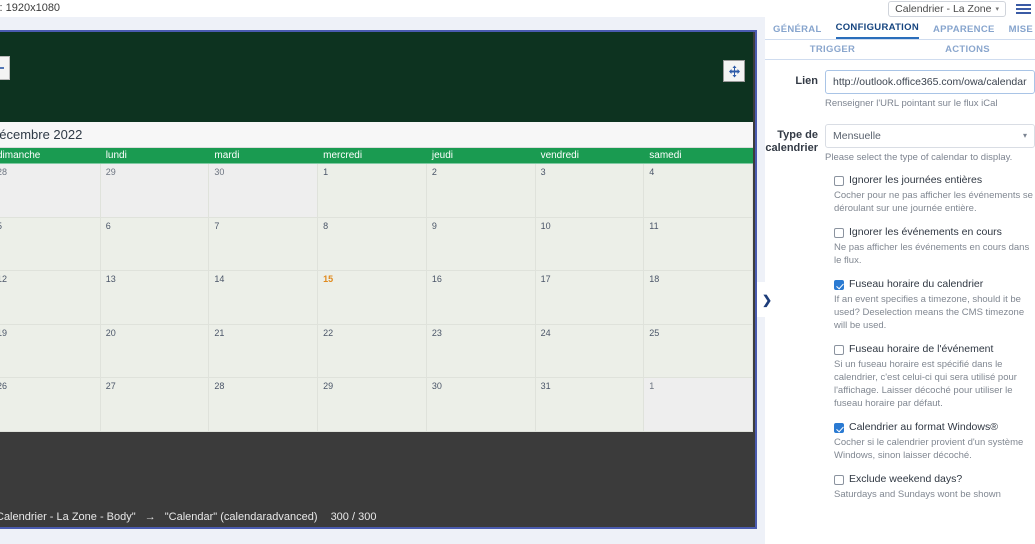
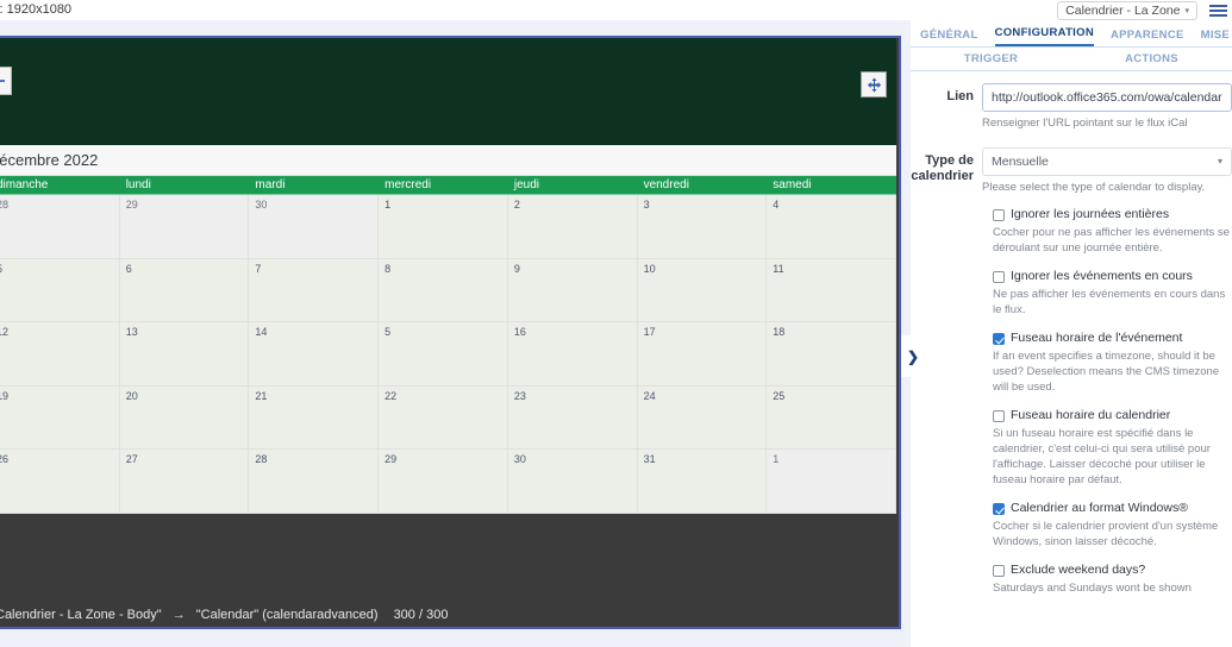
  : 1920x1080
  écembre 2022
  imanche
  lundi
  mardi
  mercredi
  jeudi
  vendredi
  samedi
  29
  30
  1
  2
  3
  4
  6
  7
  8
  9
  10
  11
  13
  14
- 15
+ 5
  16
  17
  18
  20
  21
  22
  23
  24
  25
  27
  28
  29
  30
  31
  1
  alendrier - La Zone - Body" → "Calendar" (calendaradvanced) 300 / 300
  ❯
  Calendrier - La Zone
  GÉNÉRAL
  CONFIGURATION
  APPARENCE
  TRIGGER
  ACTIONS
  Lien
  http://outlook.office365.com/owa/calendar
  Renseigner l'URL pointant sur le flux iCal
  Type de calendrier
  Mensuelle
  ▾
  Please select the type of calendar to display.
  Ignorer les journées entières
  Cocher pour ne pas afficher les événements se déroulant sur une journée entière.
  Ignorer les événements en cours
  Ne pas afficher les événements en cours dans le flux.
- Fuseau horaire du calendrier
+ Fuseau horaire de l'événement
  If an event specifies a timezone, should it be used? Deselection means the CMS timezone will be used.
- Fuseau horaire de l'événement
+ Fuseau horaire du calendrier
  Si un fuseau horaire est spécifié dans le calendrier, c'est celui-ci qui sera utilisé pour l'affichage. Laisser décoché pour utiliser le fuseau horaire par défaut.
  Calendrier au format Windows®
  Cocher si le calendrier provient d'un système Windows, sinon laisser décoché.
  Exclude weekend days?
  Saturdays and Sundays wont be shown
